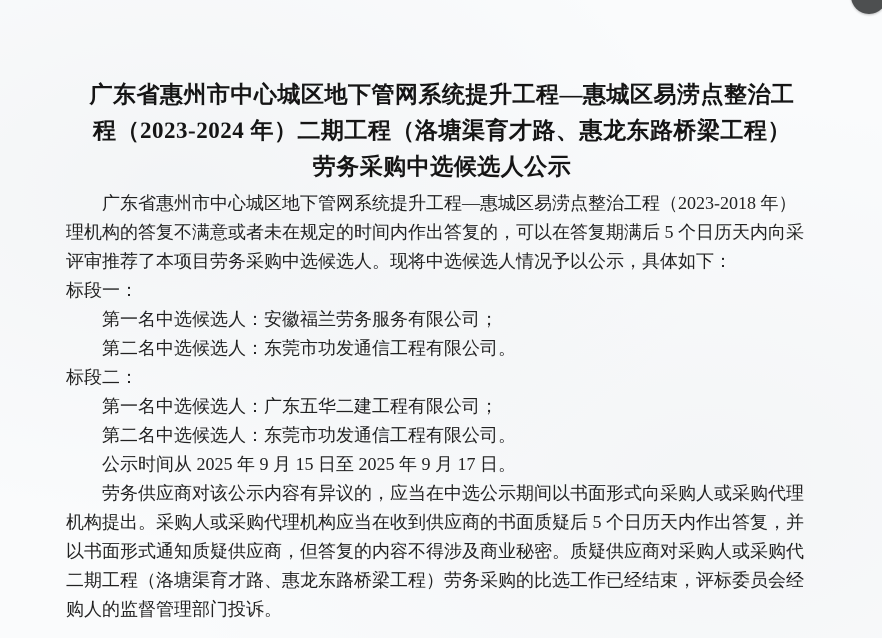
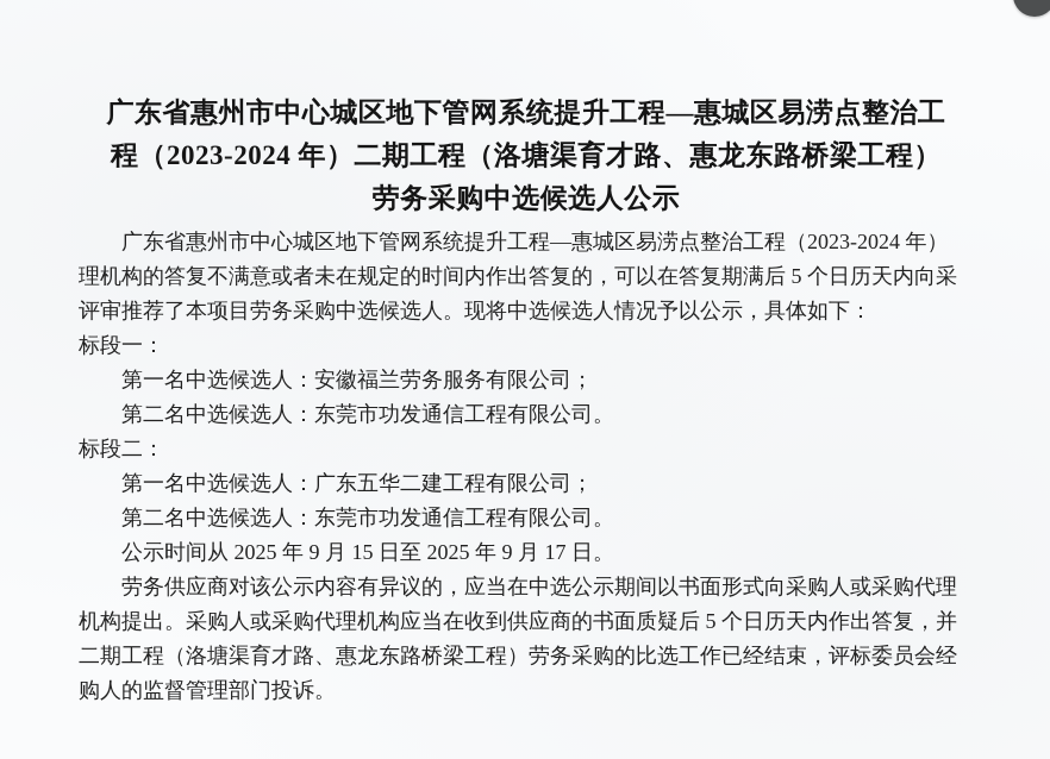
  广东省惠州市中心城区地下管网系统提升工程—惠城区易涝点整治工
  程（2023-2024 年）二期工程（洛塘渠育才路、惠龙东路桥梁工程）
  劳务采购中选候选人公示
- 广东省惠州市中心城区地下管网系统提升工程—惠城区易涝点整治工程（2023-2018 年）
+ 广东省惠州市中心城区地下管网系统提升工程—惠城区易涝点整治工程（2023-2024 年）
  理机构的答复不满意或者未在规定的时间内作出答复的，可以在答复期满后 5 个日历天内向采
  评审推荐了本项目劳务采购中选候选人。现将中选候选人情况予以公示，具体如下：
  标段一：
  第一名中选候选人：安徽福兰劳务服务有限公司；
  第二名中选候选人：东莞市功发通信工程有限公司。
  标段二：
  第一名中选候选人：广东五华二建工程有限公司；
  第二名中选候选人：东莞市功发通信工程有限公司。
  公示时间从 2025 年 9 月 15 日至 2025 年 9 月 17 日。
  劳务供应商对该公示内容有异议的，应当在中选公示期间以书面形式向采购人或采购代理
  机构提出。采购人或采购代理机构应当在收到供应商的书面质疑后 5 个日历天内作出答复，并
- 以书面形式通知质疑供应商，但答复的内容不得涉及商业秘密。质疑供应商对采购人或采购代
  二期工程（洛塘渠育才路、惠龙东路桥梁工程）劳务采购的比选工作已经结束，评标委员会经
  购人的监督管理部门投诉。
